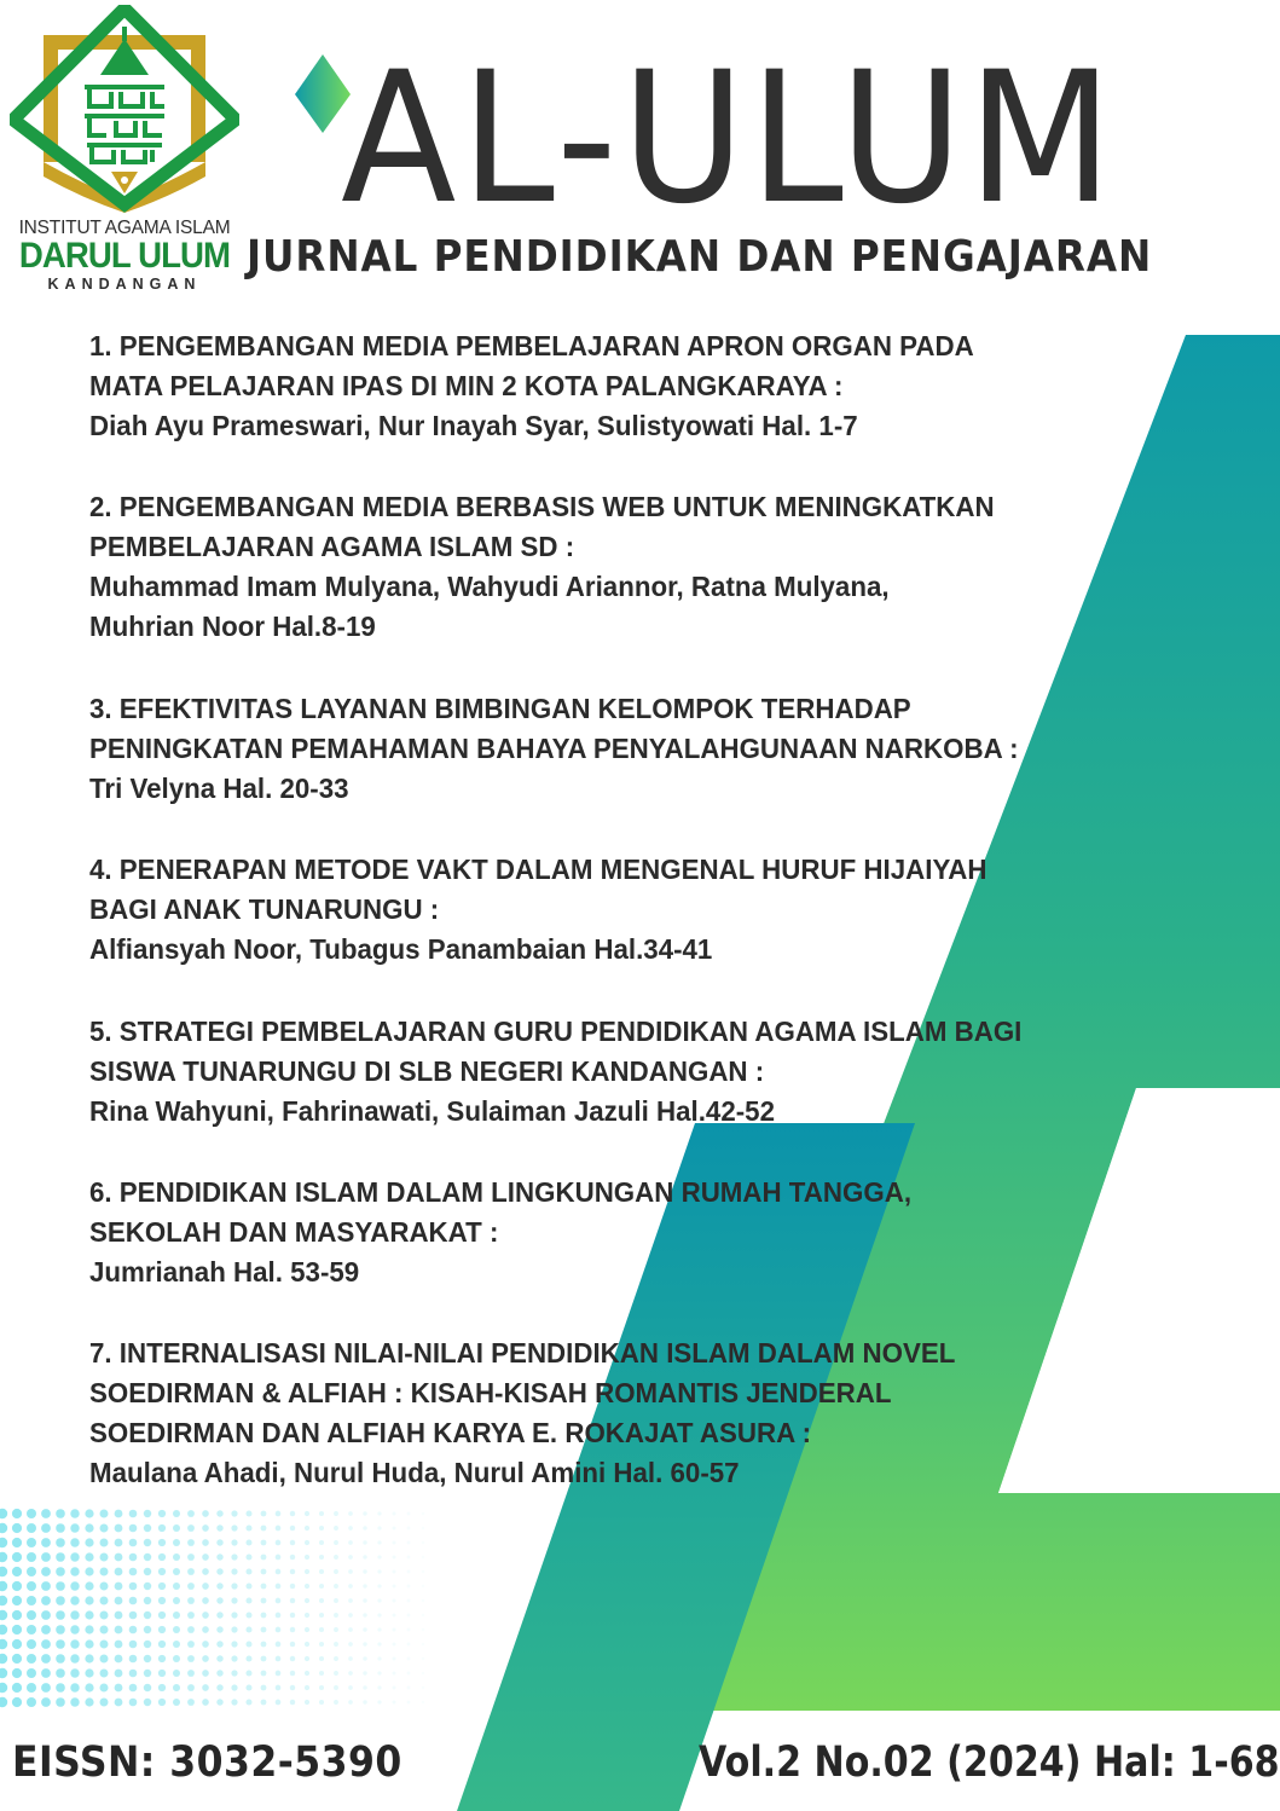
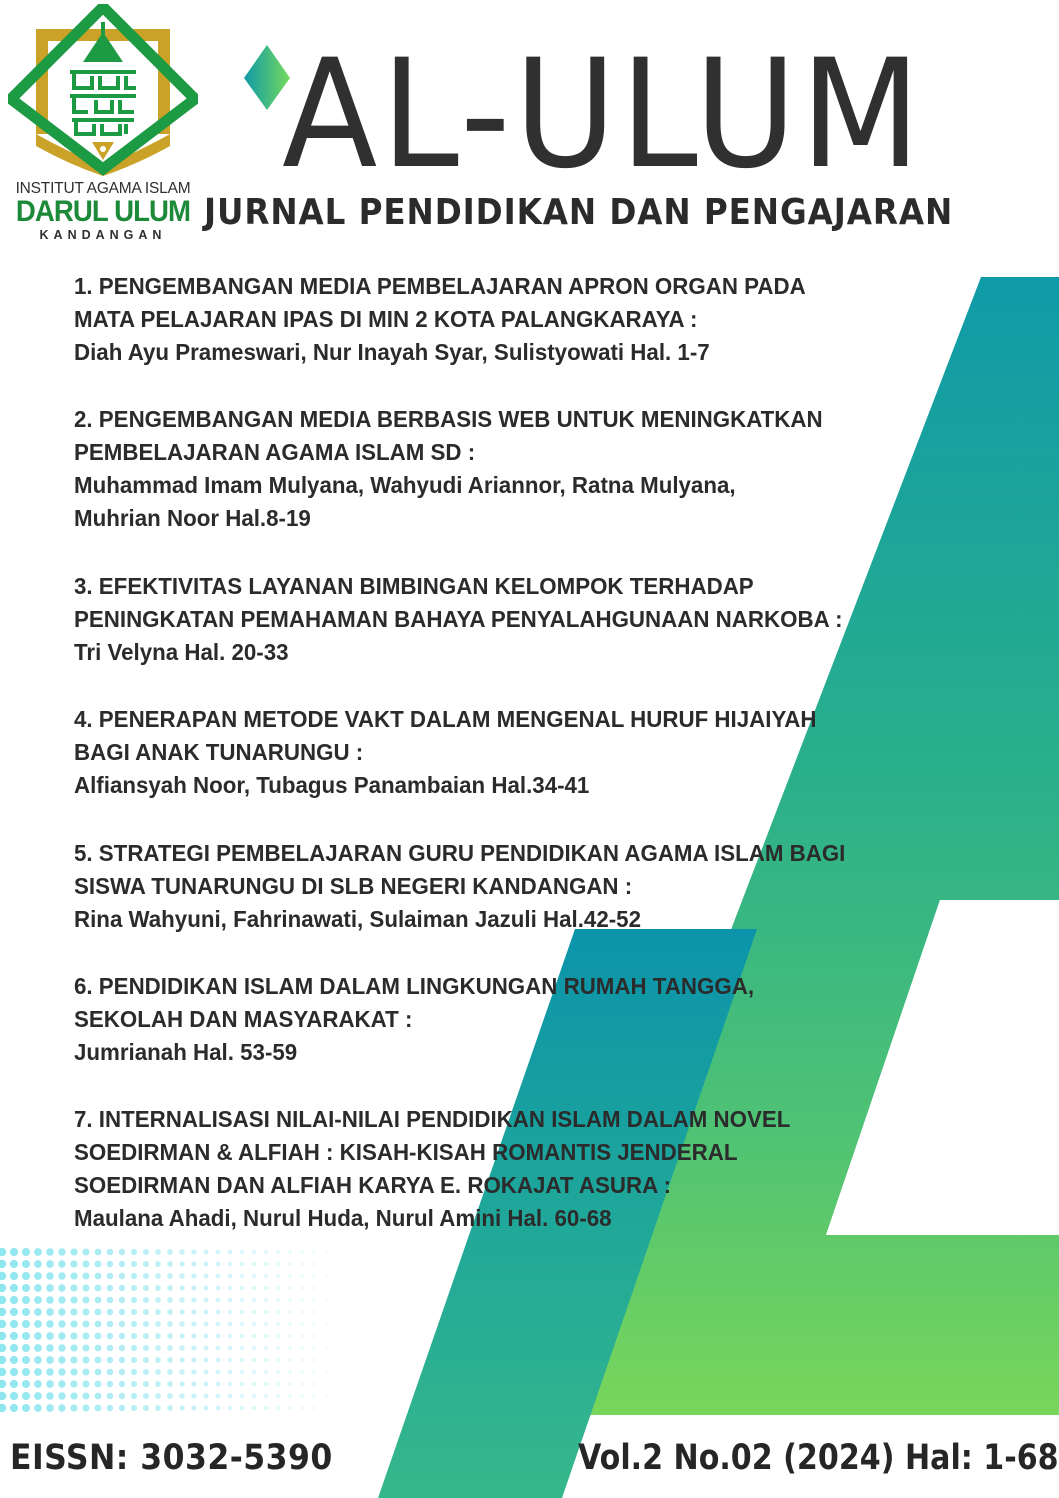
  INSTITUT AGAMA ISLAM
  DARUL ULUM
  KANDANGAN
  AL-ULUM
  JURNAL PENDIDIKAN DAN PENGAJARAN
  1. PENGEMBANGAN MEDIA PEMBELAJARAN APRON ORGAN PADA
  MATA PELAJARAN IPAS DI MIN 2 KOTA PALANGKARAYA :
  Diah Ayu Prameswari, Nur Inayah Syar, Sulistyowati Hal. 1-7
  2. PENGEMBANGAN MEDIA BERBASIS WEB UNTUK MENINGKATKAN
  PEMBELAJARAN AGAMA ISLAM SD :
  Muhammad Imam Mulyana, Wahyudi Ariannor, Ratna Mulyana,
  Muhrian Noor Hal.8-19
  3. EFEKTIVITAS LAYANAN BIMBINGAN KELOMPOK TERHADAP
  PENINGKATAN PEMAHAMAN BAHAYA PENYALAHGUNAAN NARKOBA :
  Tri Velyna Hal. 20-33
  4. PENERAPAN METODE VAKT DALAM MENGENAL HURUF HIJAIYAH
  BAGI ANAK TUNARUNGU :
  Alfiansyah Noor, Tubagus Panambaian Hal.34-41
  5. STRATEGI PEMBELAJARAN GURU PENDIDIKAN AGAMA ISLAM BAGI
  SISWA TUNARUNGU DI SLB NEGERI KANDANGAN :
  Rina Wahyuni, Fahrinawati, Sulaiman Jazuli Hal.42-52
  6. PENDIDIKAN ISLAM DALAM LINGKUNGAN RUMAH TANGGA,
  SEKOLAH DAN MASYARAKAT :
  Jumrianah Hal. 53-59
  7. INTERNALISASI NILAI-NILAI PENDIDIKAN ISLAM DALAM NOVEL
  SOEDIRMAN & ALFIAH : KISAH-KISAH ROMANTIS JENDERAL
  SOEDIRMAN DAN ALFIAH KARYA E. ROKAJAT ASURA :
- Maulana Ahadi, Nurul Huda, Nurul Amini Hal. 60-57
+ Maulana Ahadi, Nurul Huda, Nurul Amini Hal. 60-68
  EISSN: 3032-5390
  Vol.2 No.02 (2024) Hal: 1-68
